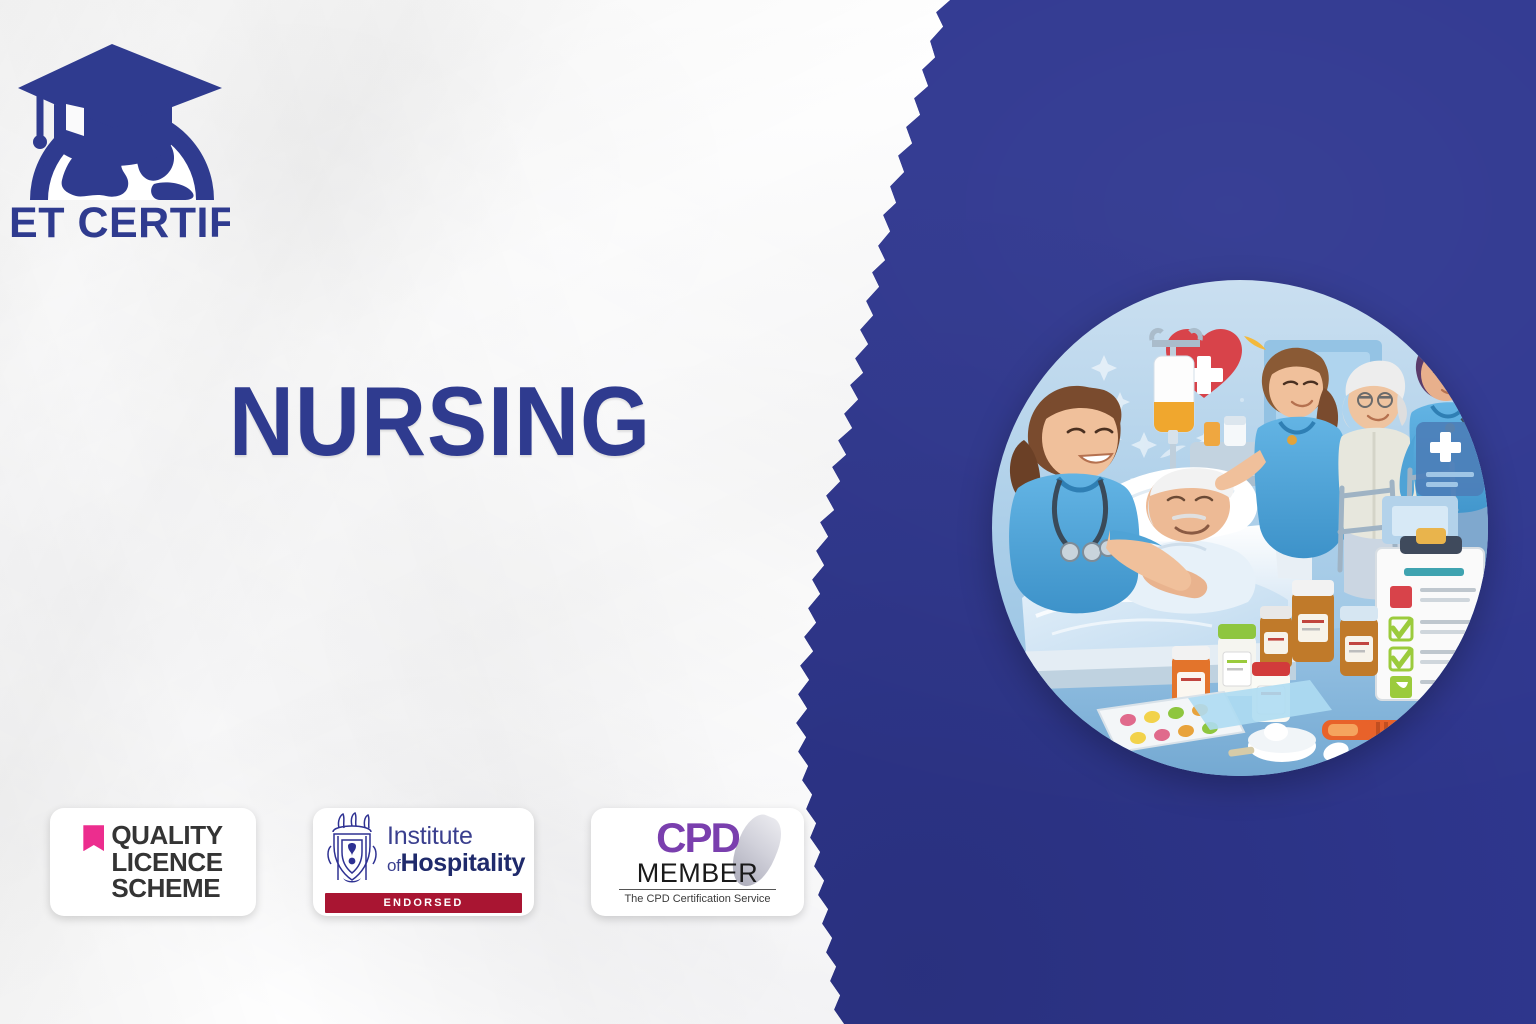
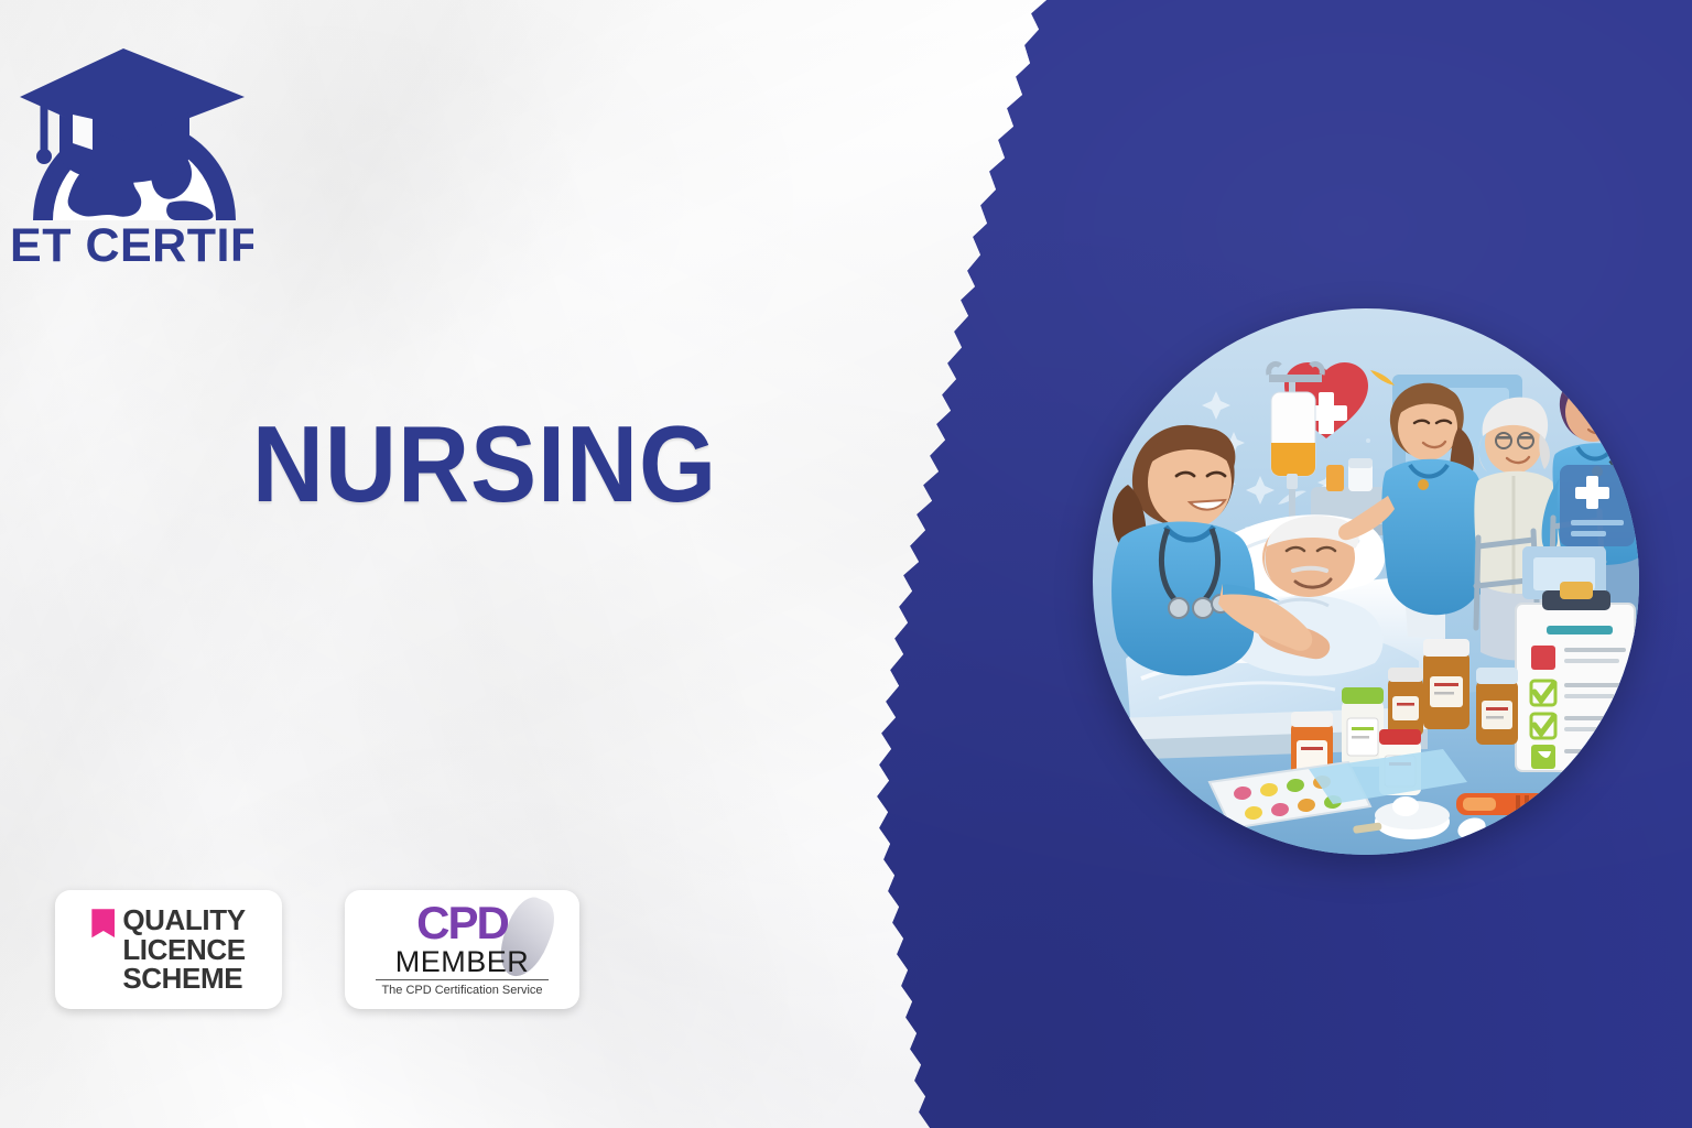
  ET CERTIF
  NURSING
  QUALITY
  LICENCE
  SCHEME
- Institute
- ofHospitality
- ENDORSED
  CPD
  MEMBER
  The CPD Certification Service
